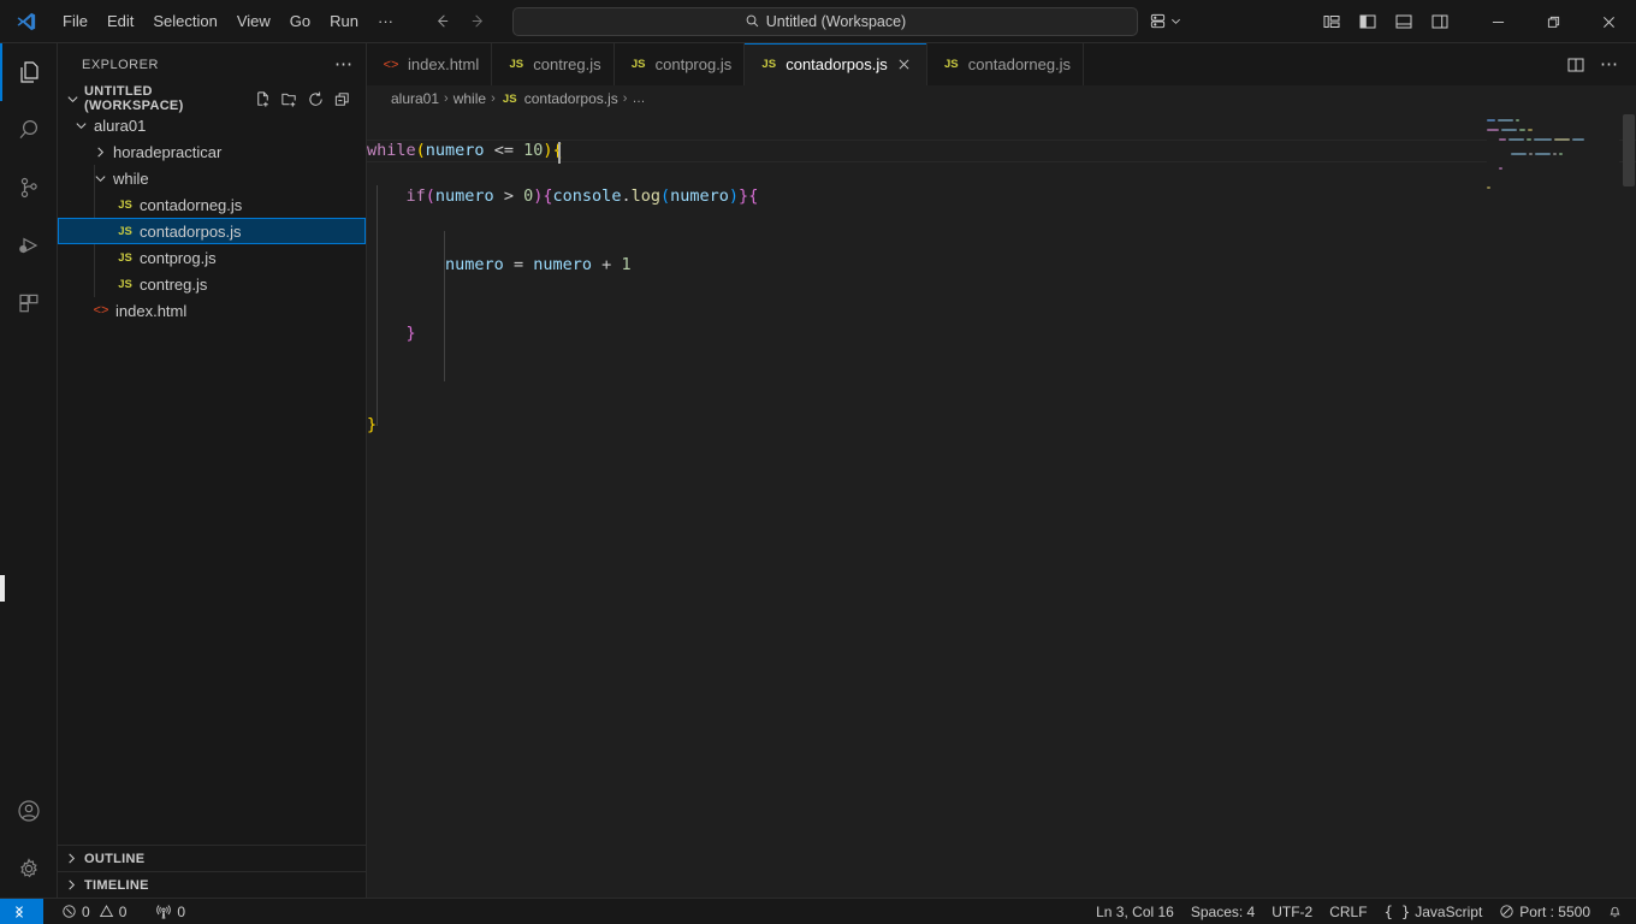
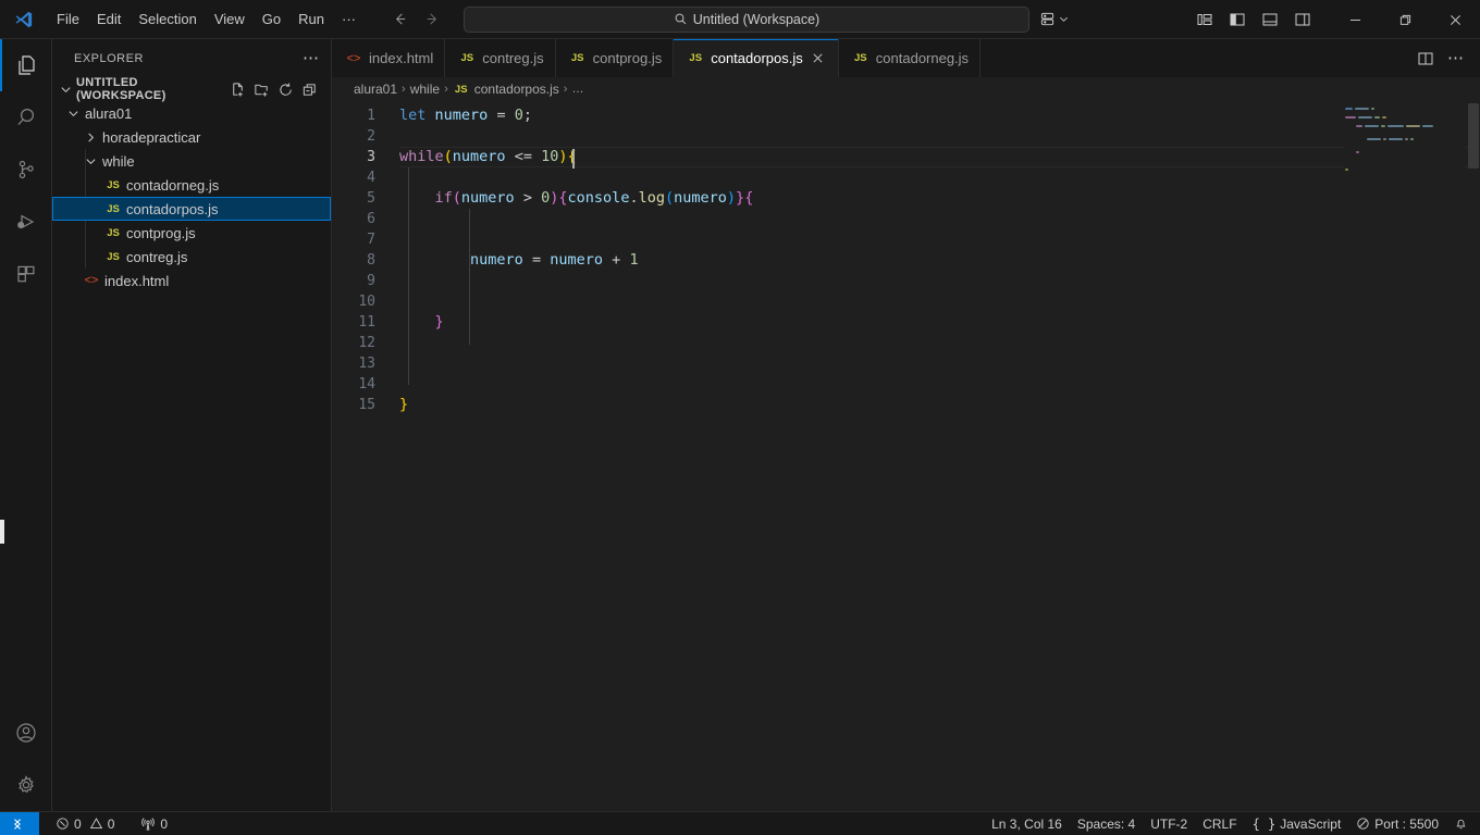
  File
  Edit
  Selection
  View
  Go
  Run
  ···
  Untitled (Workspace)
  EXPLORER
  ⋯
  UNTITLED (WORKSPACE)
  alura01
  horadepracticar
  while
  JS
  contadorneg.js
  JS
  contadorpos.js
  JS
  contprog.js
  JS
  contreg.js
  <>
  index.html
- OUTLINE
- TIMELINE
  <>
  index.html
  JS
  contreg.js
  JS
  contprog.js
  JS
  contadorpos.js
  JS
  contadorneg.js
  ⋯
  alura01
  ›
  while
  ›
  JS
  contadorpos.js
  ›
  …
+ 1
+ 2
+ 3
+ 4
+ 5
+ 6
+ 7
+ 8
+ 9
+ 10
+ 11
+ 12
+ 13
+ 14
+ 15
+ let numero = 0;
  while(numero <= 10)
  if(numero > 0){console.log(numero)}{
  numero = numero + 1
  }
  }
  0
  0
  0
  Ln 3, Col 16
  Spaces: 4
  UTF-2
  CRLF
  { }
  JavaScript
  Port : 5500
